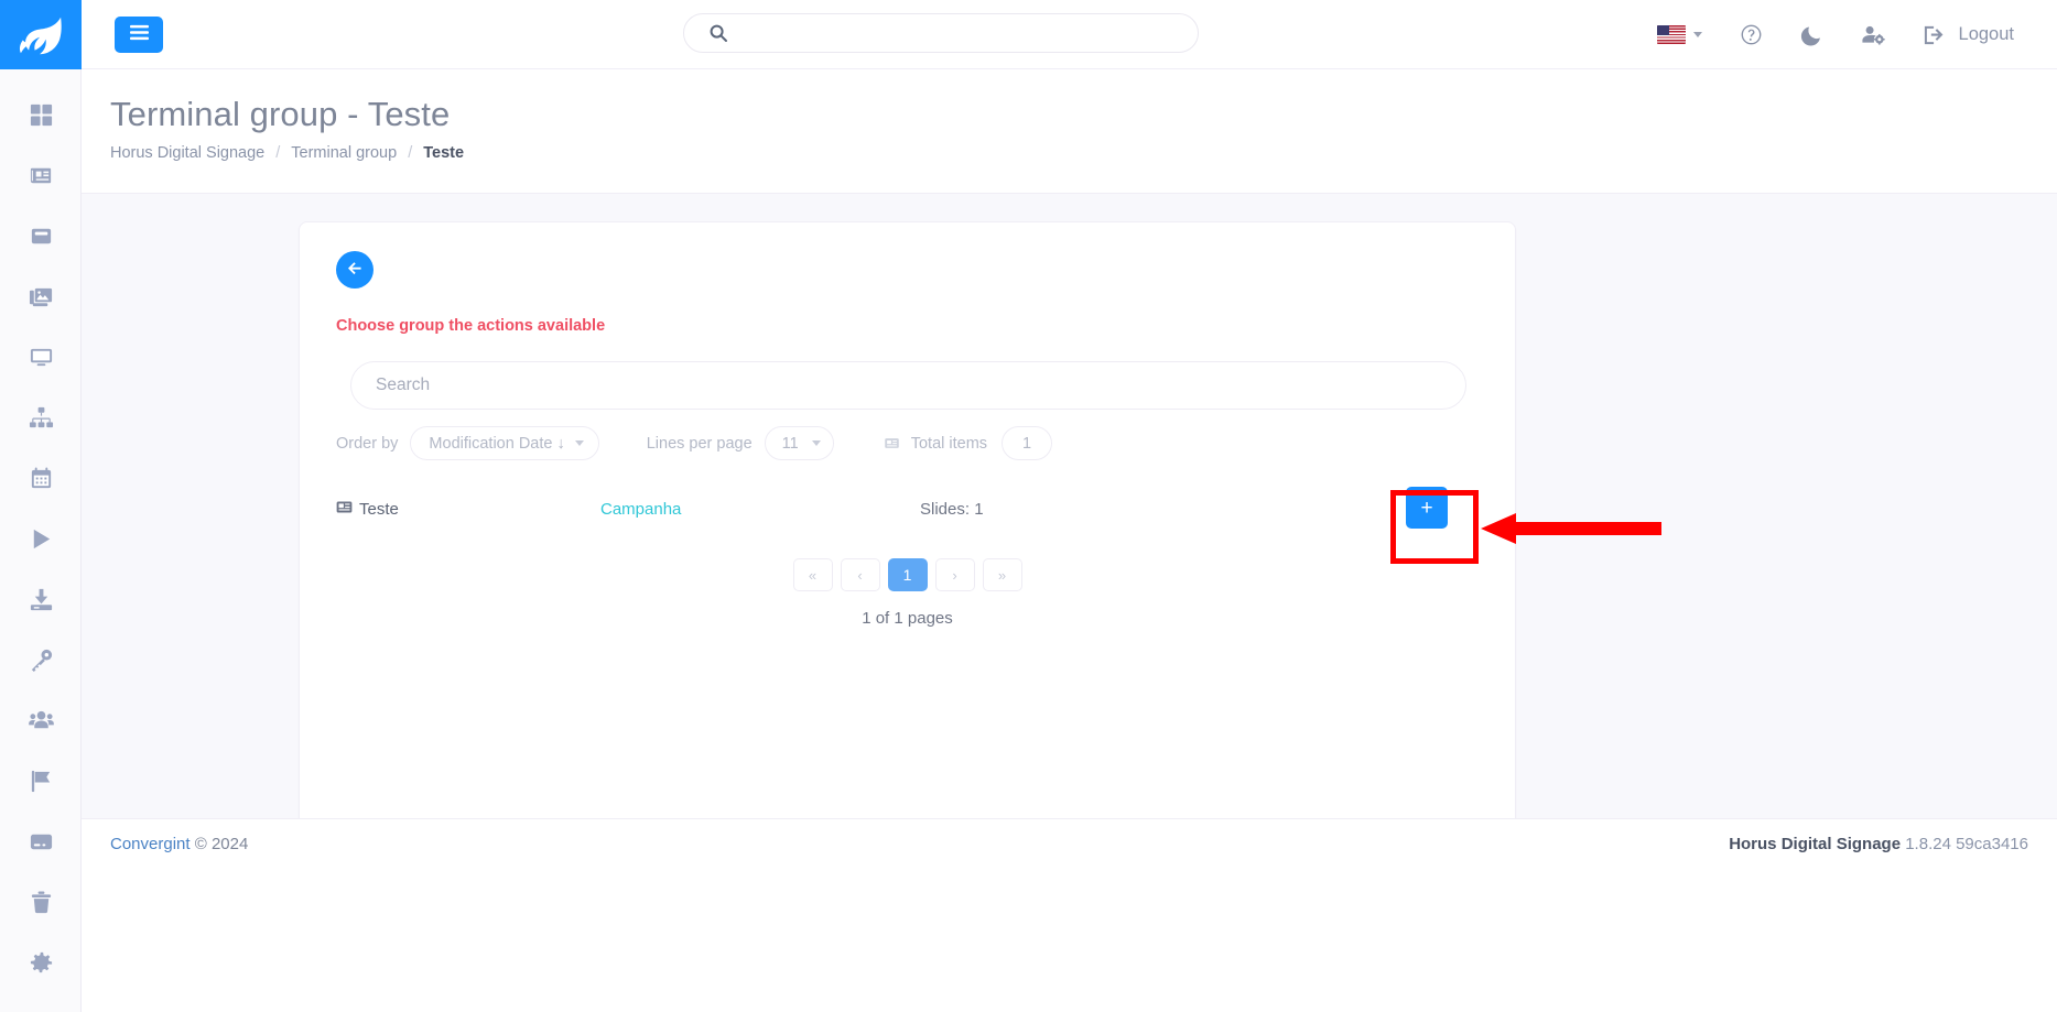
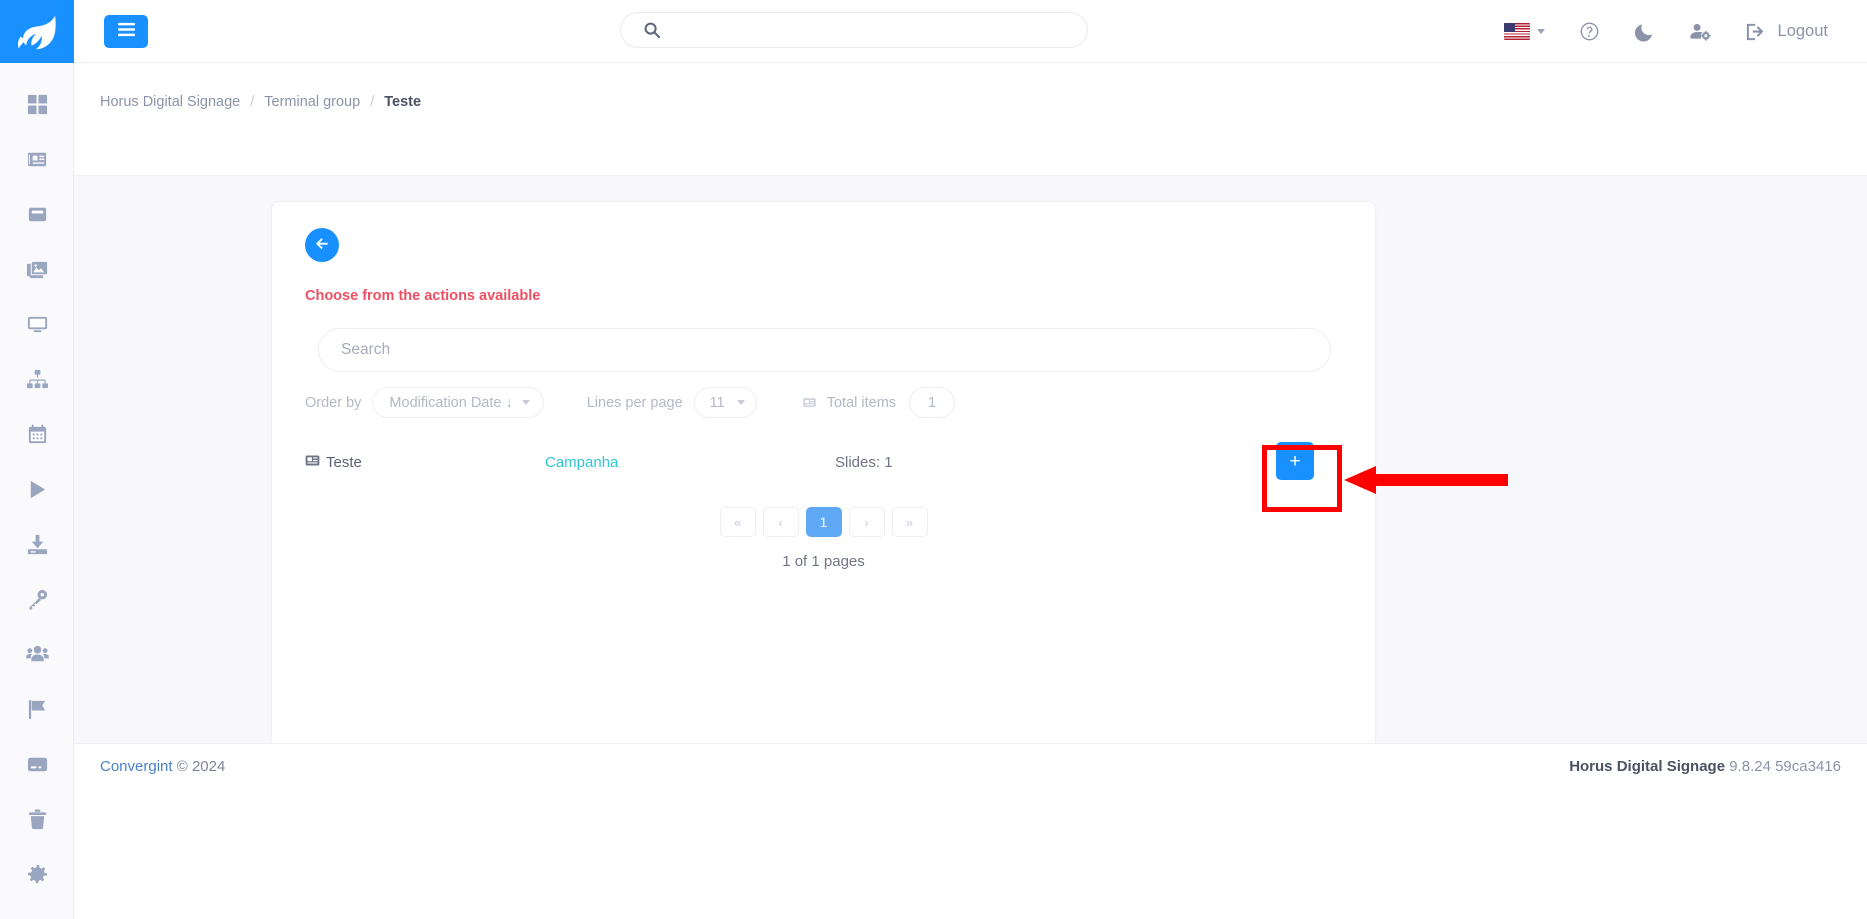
  Logout
- Terminal group - Teste
  Horus Digital Signage
  /
  Terminal group
  /
  Teste
- Choose group the actions available
+ Choose from the actions available
  Search
  Order by
  Modification Date ↓
  Lines per page
  11
  Total items
  1
  Teste
  Campanha
  Slides: 1
  +
  «
  ‹
  1
  ›
  »
  1 of 1 pages
  Convergint © 2024
- Horus Digital Signage 1.8.24 59ca3416
+ Horus Digital Signage 9.8.24 59ca3416
